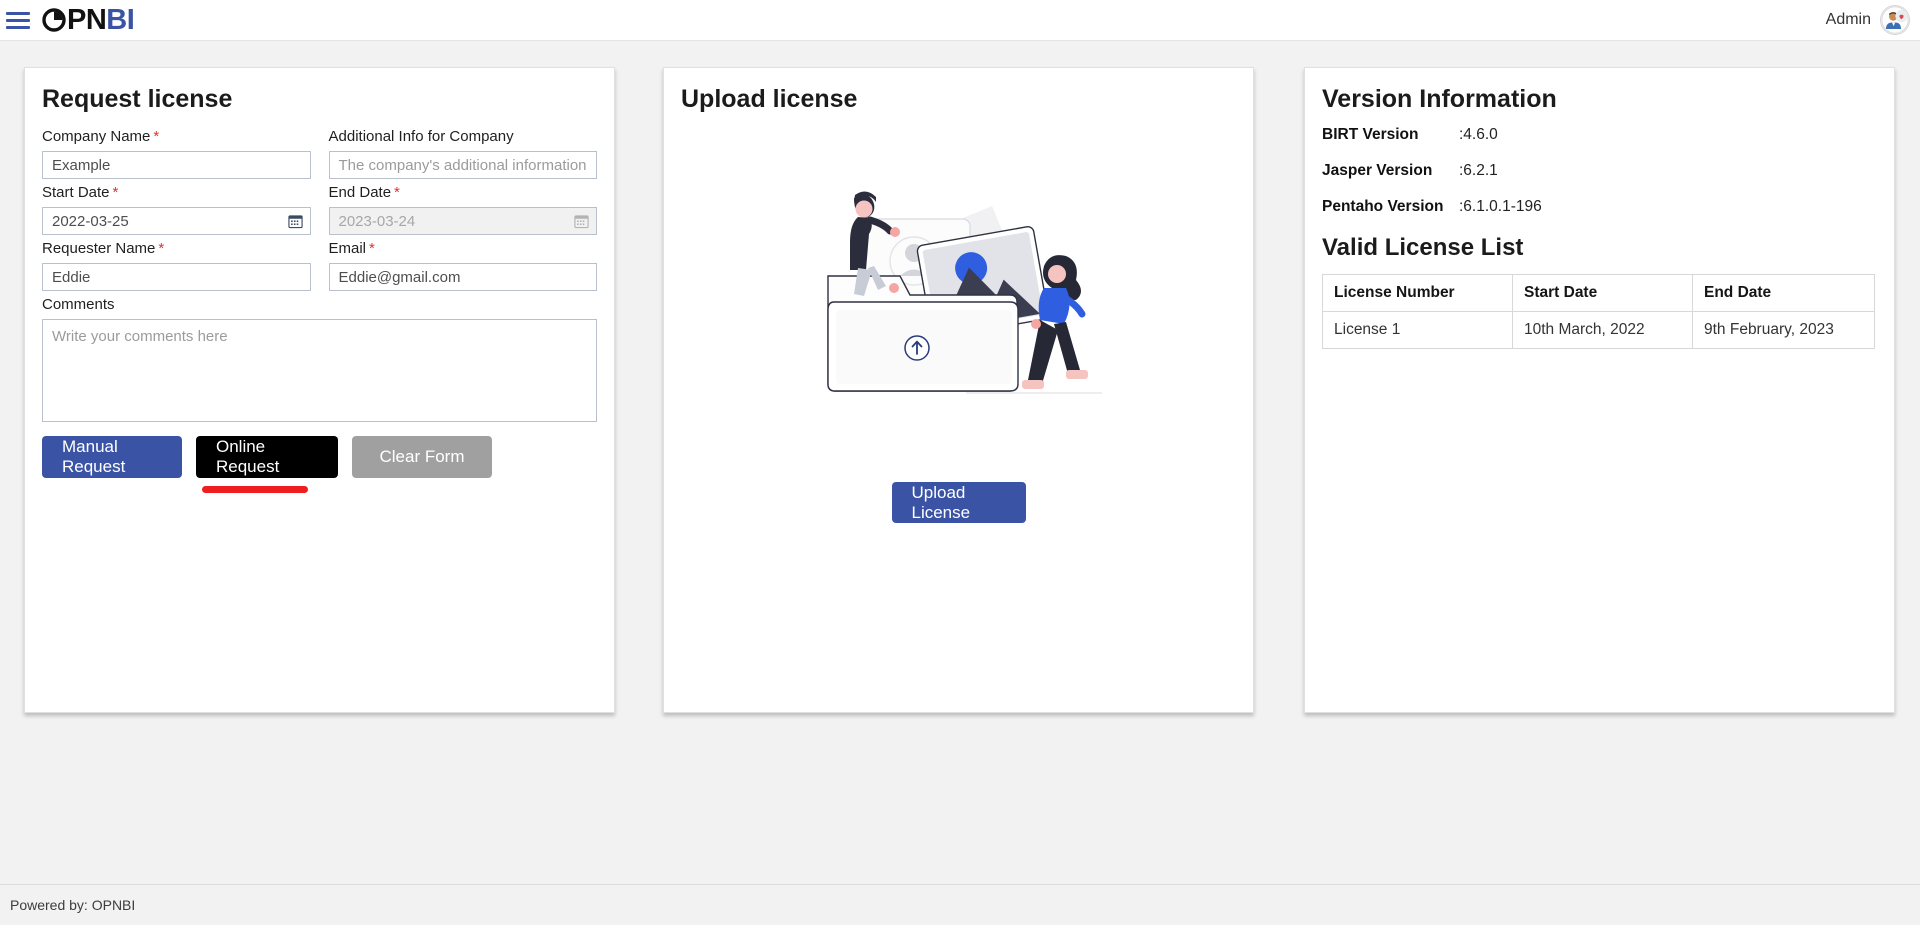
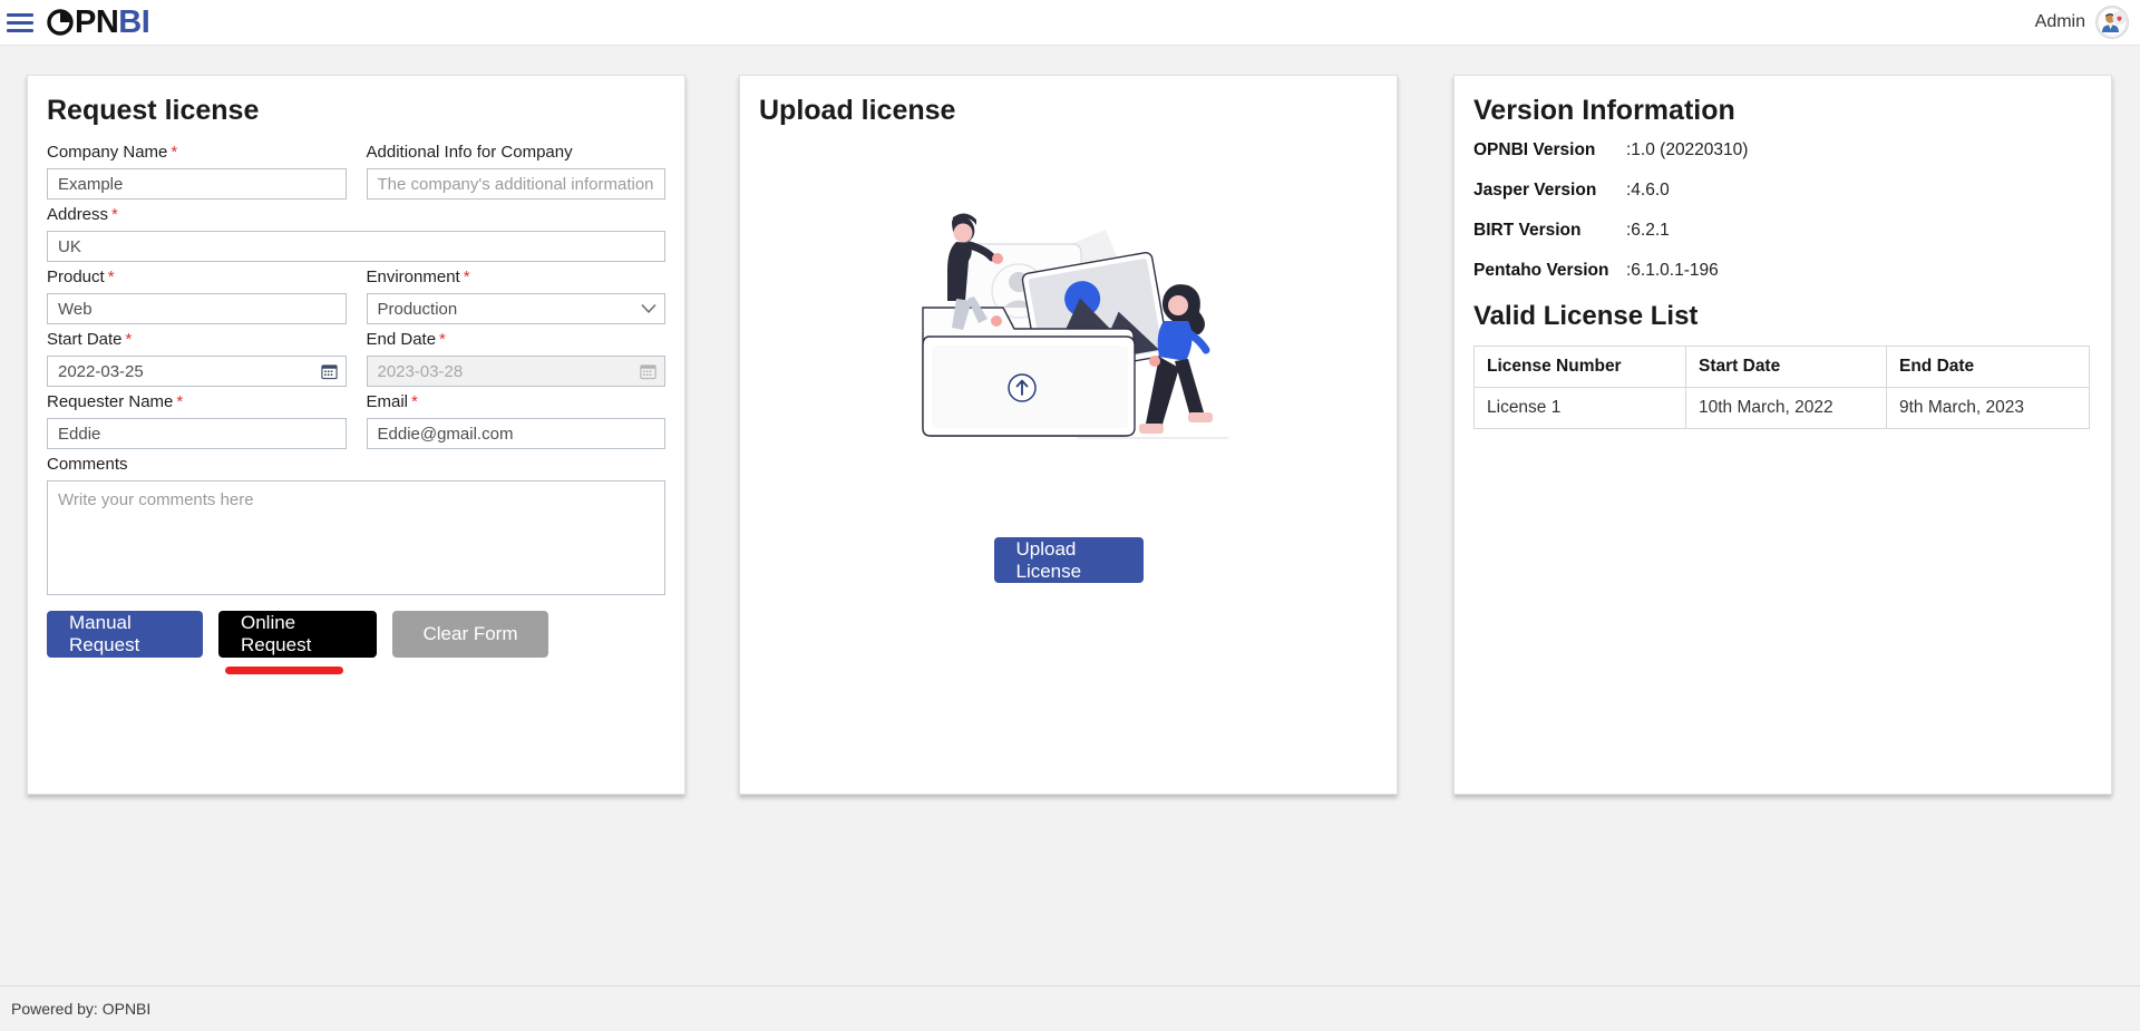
  PN
  BI
  Admin
  Request license
  Company Name *
  Example
  Additional Info for Company
  The company's additional information
+ Address *
+ UK
+ Product *
+ Web
+ Environment *
+ Production
  Start Date *
  2022-03-25
  End Date *
- 2023-03-24
+ 2023-03-28
  Requester Name *
  Eddie
  Email *
  Eddie@gmail.com
  Comments
  Write your comments here
  Manual Request
  Online Request
  Clear Form
  Upload license
  Upload License
  Version Information
+ OPNBI Version
+ :1.0 (20220310)
- BIRT Version
+ Jasper Version
  :4.6.0
- Jasper Version
+ BIRT Version
  :6.2.1
  Pentaho Version
  :6.1.0.1-196
  Valid License List
  License Number	Start Date	End Date
- License 1	10th March, 2022	9th February, 2023
+ License 1	10th March, 2022	9th March, 2023
  Powered by: OPNBI
